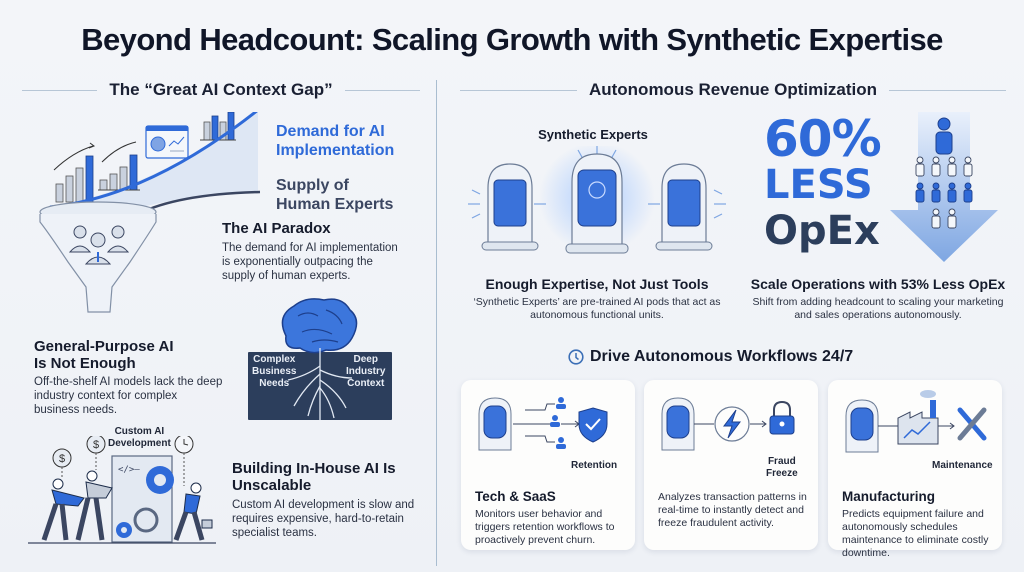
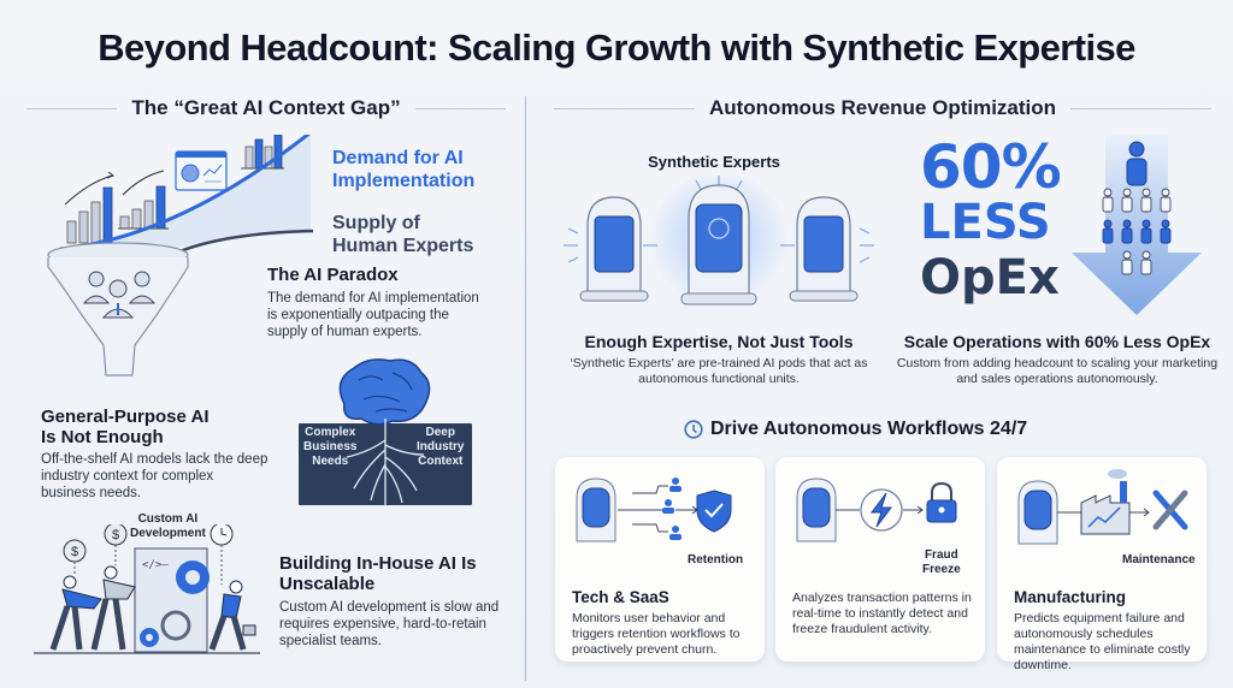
  Beyond Headcount: Scaling Growth with Synthetic Expertise
  The “Great AI Context Gap”
  Autonomous Revenue Optimization
  Demand for AI
  Implementation
  Supply of
  Human Experts
  The AI Paradox
  The demand for AI implementation is exponentially outpacing the supply of human experts.
  General-Purpose AI
  Is Not Enough
  Off-the-shelf AI models lack the deep industry context for complex business needs.
  Complex
  Business
  Needs
  Deep
  Industry
  Context
  $
  $
  </>—
  Custom AI
  Development
  Building In-House AI Is
  Unscalable
  Custom AI development is slow and requires expensive, hard-to-retain specialist teams.
  Synthetic Experts
  Enough Expertise, Not Just Tools
  ‘Synthetic Experts’ are pre-trained AI pods that act as autonomous functional units.
  60%
  LESS
  OpEx
- Scale Operations with 53% Less OpEx
+ Scale Operations with 60% Less OpEx
- Shift from adding headcount to scaling your marketing and sales operations autonomously.
+ Custom from adding headcount to scaling your marketing and sales operations autonomously.
  Drive Autonomous Workflows 24/7
  Retention
  Tech & SaaS
  Monitors user behavior and triggers retention workflows to proactively prevent churn.
  Fraud
  Freeze
  Analyzes transaction patterns in real-time to instantly detect and freeze fraudulent activity.
  Maintenance
  Manufacturing
  Predicts equipment failure and autonomously schedules maintenance to eliminate costly downtime.
